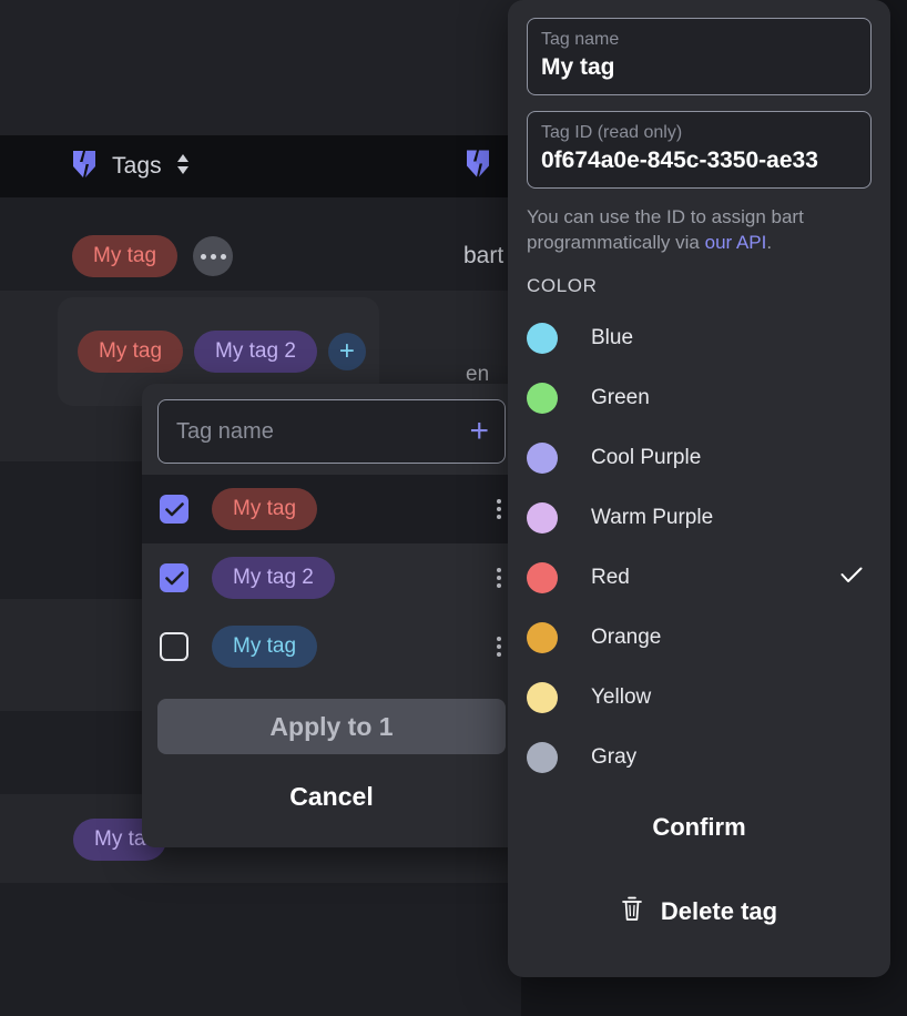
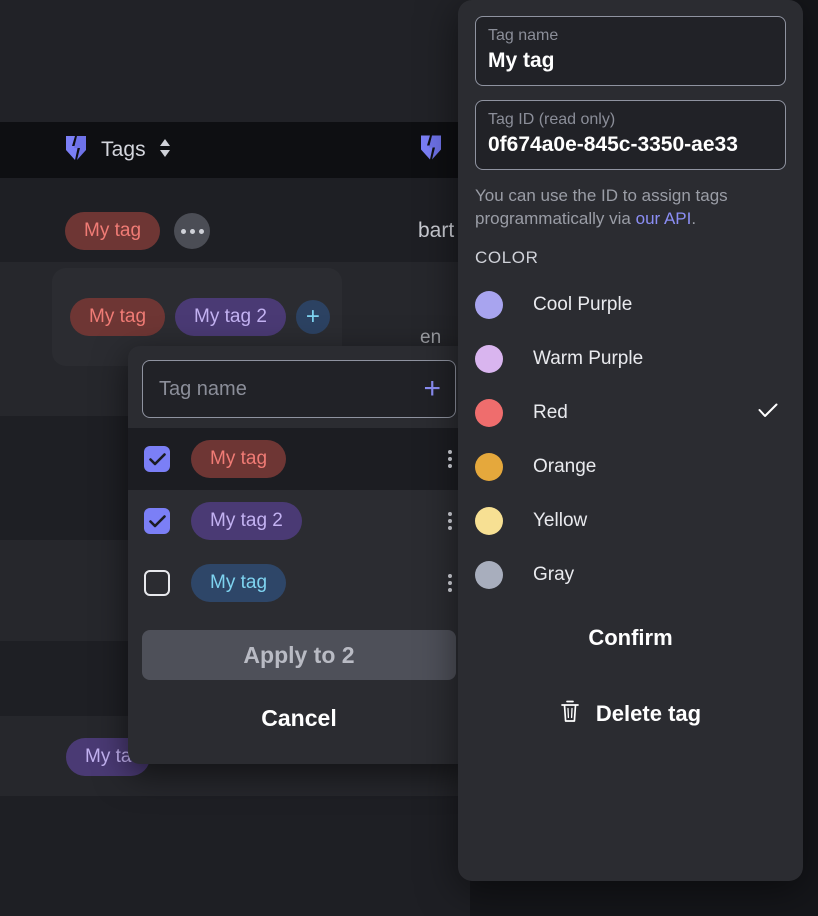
  Tags
  My tag
  bart
  en
  My ta
  My tag
  My tag 2
  +
  Tag name
  +
  My tag
  My tag 2
  My tag
- Apply to 1
+ Apply to 2
  Cancel
  Tag name
  My tag
  Tag ID (read only)
  0f674a0e-845c-3350-ae33
- You can use the ID to assign bart programmatically via our API.
+ You can use the ID to assign tags programmatically via our API.
  COLOR
- Blue
- Green
  Cool Purple
  Warm Purple
  Red
  Orange
  Yellow
  Gray
  Confirm
  Delete tag
